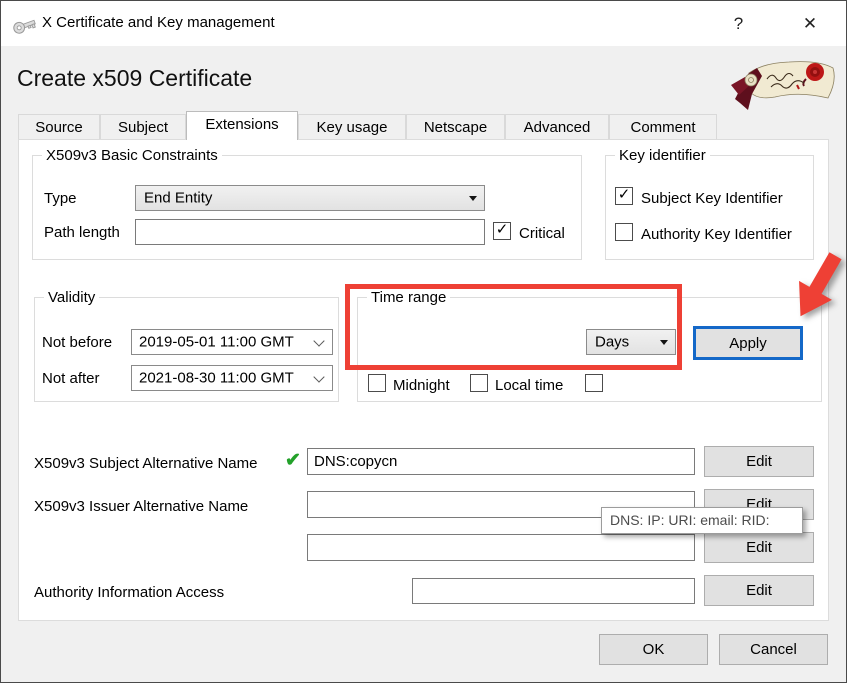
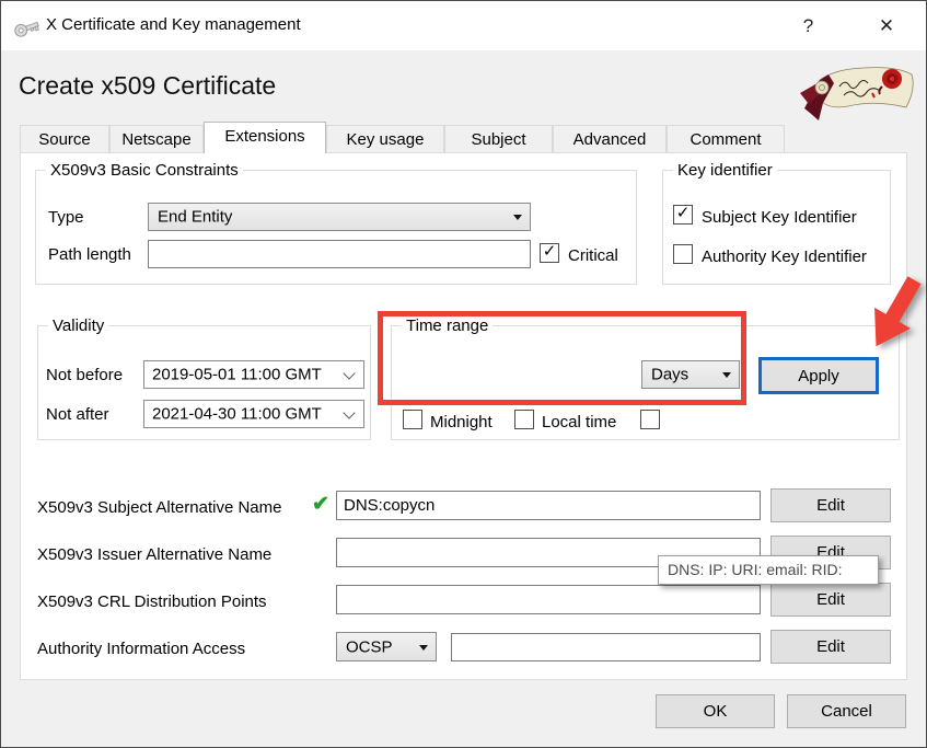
  X Certificate and Key management
  ?
  ✕
  Create x509 Certificate
  Source
- Subject
+ Netscape
  Extensions
  Key usage
- Netscape
+ Subject
  Advanced
  Comment
  X509v3 Basic Constraints
  Type
  End Entity
  Path length
  ✓
  Critical
  Key identifier
  ✓
  Subject Key Identifier
  Authority Key Identifier
  Validity
  Not before
  2019-05-01 11:00 GMT
  Not after
- 2021-08-30 11:00 GMT
+ 2021-04-30 11:00 GMT
  Time range
  Days
  Apply
  Midnight
  Local time
  X509v3 Subject Alternative Name
  ✔
  DNS:copycn
  Edit
  X509v3 Issuer Alternative Name
  Edit
+ X509v3 CRL Distribution Points
  Edit
  Authority Information Access
+ OCSP
  Edit
  OK
  Cancel
  DNS: IP: URI: email: RID:
